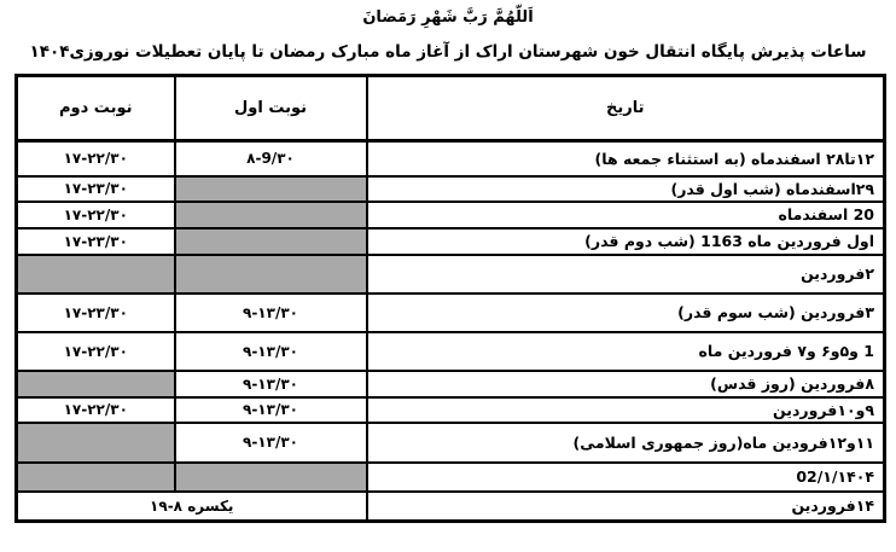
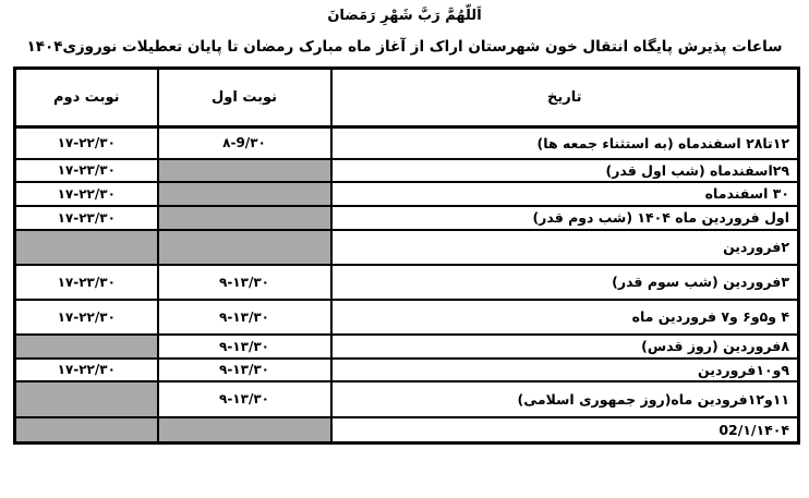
  اَللّهُمَّ رَبَّ شَهْرِ رَمَضانَ
  ساعات پذیرش پایگاه انتقال خون شهرستان اراک از آغاز ماه مبارک رمضان تا پایان تعطیلات نوروزی۱۴۰۴
  تاریخ	نوبت اول	نوبت دوم
  ۱۲تا۲۸ اسفندماه (به استثناء جمعه ها)	۸-9/۳۰	۱۷-۲۲/۳۰
  ۲۹اسفندماه (شب اول قدر)		۱۷-۲۳/۳۰
- 20 اسفندماه		۱۷-۲۲/۳۰
+ ۳۰ اسفندماه		۱۷-۲۲/۳۰
- اول فروردین ماه 1163 (شب دوم قدر)		۱۷-۲۳/۳۰
+ اول فروردین ماه ۱۴۰۴ (شب دوم قدر)		۱۷-۲۳/۳۰
  ۲فروردین
  ۳فروردین (شب سوم قدر)	۹-۱۳/۳۰	۱۷-۲۳/۳۰
- 1 و۵و۶ و۷ فروردین ماه	۹-۱۳/۳۰	۱۷-۲۲/۳۰
+ ۴ و۵و۶ و۷ فروردین ماه	۹-۱۳/۳۰	۱۷-۲۲/۳۰
  ۸فروردین (روز قدس)	۹-۱۳/۳۰
  ۹و۱۰فروردین	۹-۱۳/۳۰	۱۷-۲۲/۳۰
  ۱۱و۱۲فرودین ماه(روز جمهوری اسلامی)	۹-۱۳/۳۰
  02/۱/۱۴۰۴
- ۱۴فروردین	۱۹-۸ یکسره
